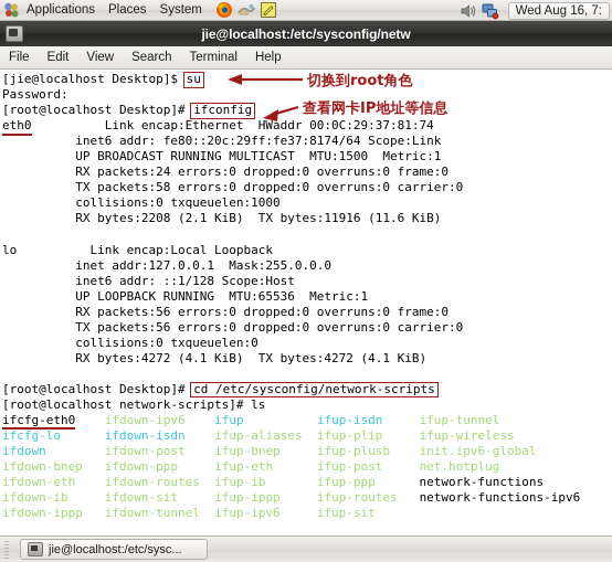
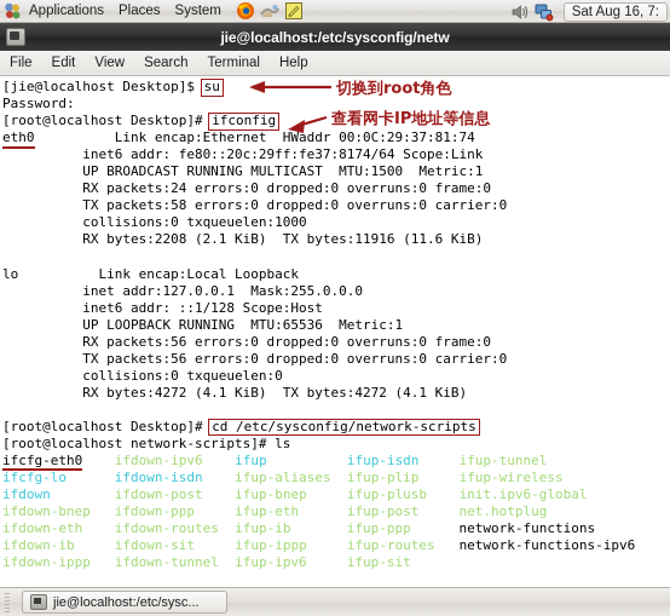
  Applications
  Places
  System
- Wed Aug 16, 7:
+ Sat Aug 16, 7:
  jie@localhost:/etc/sysconfig/netw
  File
  Edit
  View
  Search
  Terminal
  Help
  [jie@localhost Desktop]$ su
  Password:
  [root@localhost Desktop]# ifconfig
  eth0 Link encap:Ethernet HWaddr 00:0C:29:37:81:74
  inet6 addr: fe80::20c:29ff:fe37:8174/64 Scope:Link
  UP BROADCAST RUNNING MULTICAST MTU:1500 Metric:1
  RX packets:24 errors:0 dropped:0 overruns:0 frame:0
  TX packets:58 errors:0 dropped:0 overruns:0 carrier:0
  collisions:0 txqueuelen:1000
  RX bytes:2208 (2.1 KiB) TX bytes:11916 (11.6 KiB)
  lo Link encap:Local Loopback
  inet addr:127.0.0.1 Mask:255.0.0.0
  inet6 addr: ::1/128 Scope:Host
  UP LOOPBACK RUNNING MTU:65536 Metric:1
  RX packets:56 errors:0 dropped:0 overruns:0 frame:0
  TX packets:56 errors:0 dropped:0 overruns:0 carrier:0
  collisions:0 txqueuelen:0
  RX bytes:4272 (4.1 KiB) TX bytes:4272 (4.1 KiB)
  [root@localhost Desktop]# cd /etc/sysconfig/network-scripts
  [root@localhost network-scripts]# ls
  ifcfg-eth0 ifdown-ipv6 ifup ifup-isdn ifup-tunnel
  ifcfg-lo ifdown-isdn ifup-aliases ifup-plip ifup-wireless
  ifdown ifdown-post ifup-bnep ifup-plusb init.ipv6-global
  ifdown-bnep ifdown-ppp ifup-eth ifup-post net.hotplug
  ifdown-eth ifdown-routes ifup-ib ifup-ppp network-functions
  ifdown-ib ifdown-sit ifup-ippp ifup-routes network-functions-ipv6
  ifdown-ippp ifdown-tunnel ifup-ipv6 ifup-sit
  切换到root角色
  查看网卡IP地址等信息
  jie@localhost:/etc/sysc...
